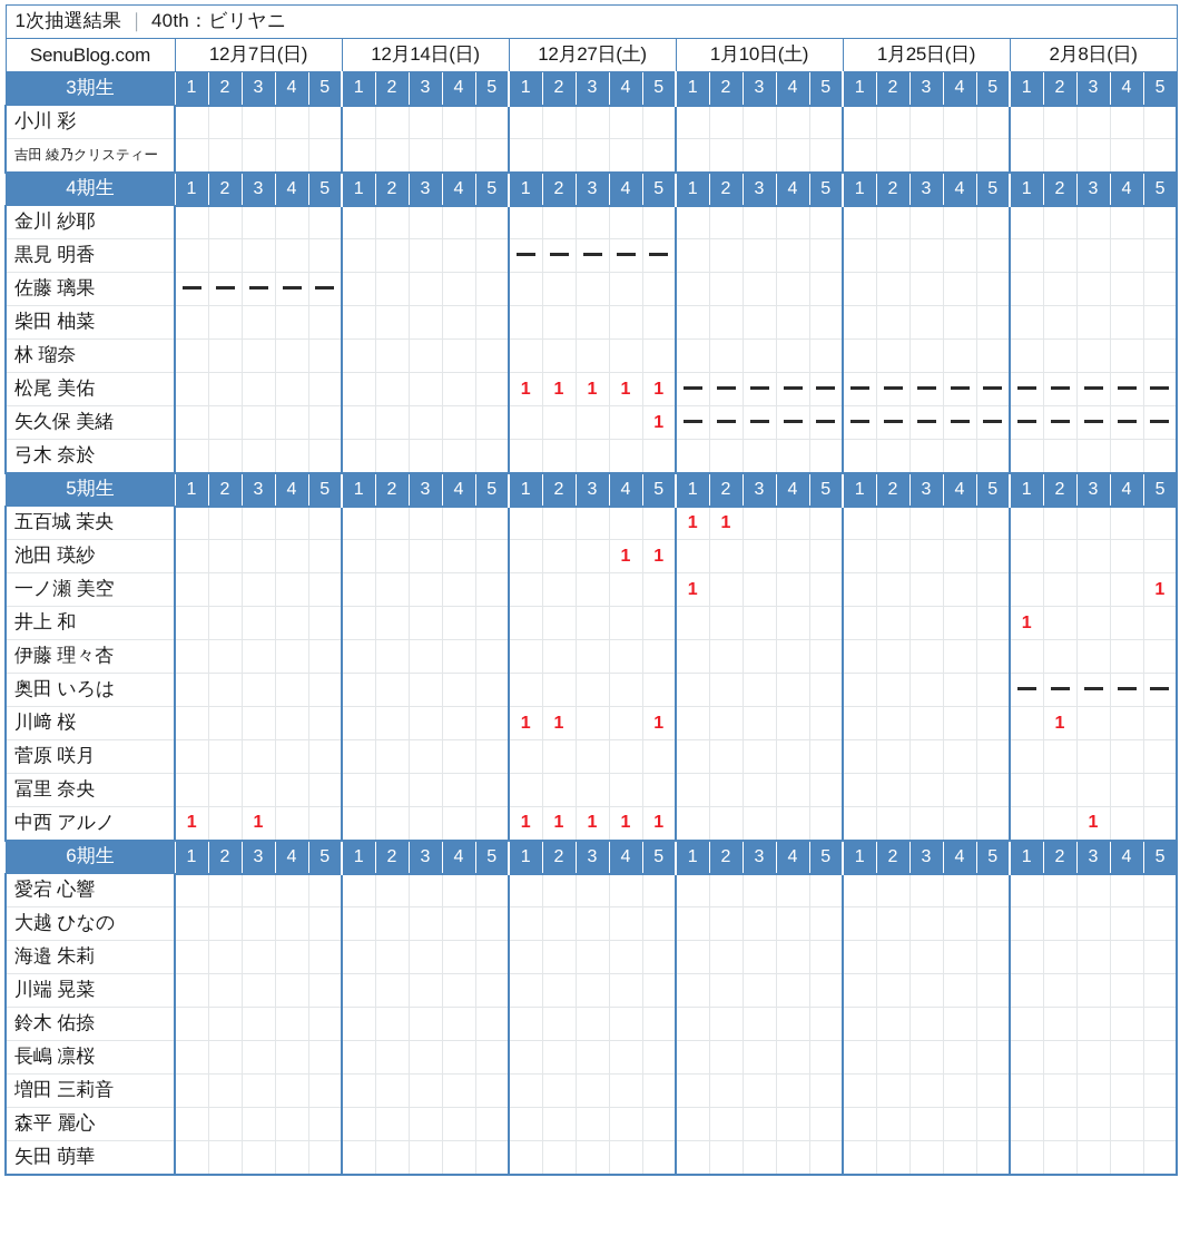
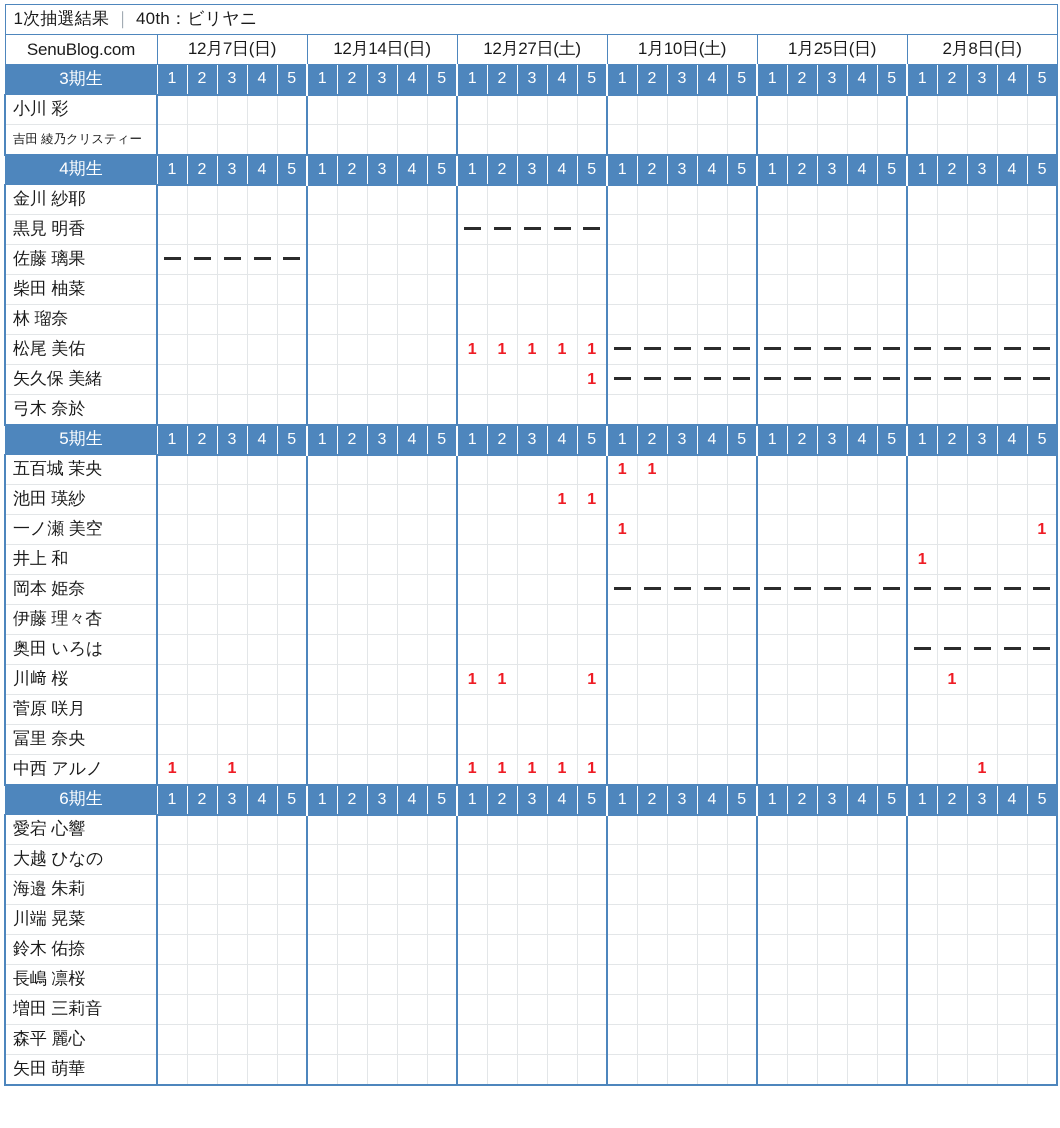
  1次抽選結果 ｜ 40th：ビリヤニ
  SenuBlog.com	12月7日(日)	12月14日(日)	12月27日(土)	1月10日(土)	1月25日(日)	2月8日(日)
  3期生	1	2	3	4	5	1	2	3	4	5	1	2	3	4	5	1	2	3	4	5	1	2	3	4	5	1	2	3	4	5
  小川 彩
  吉田 綾乃クリスティー
  4期生	1	2	3	4	5	1	2	3	4	5	1	2	3	4	5	1	2	3	4	5	1	2	3	4	5	1	2	3	4	5
  金川 紗耶
  黒見 明香
  佐藤 璃果
  柴田 柚菜
  林 瑠奈
  松尾 美佑											1	1	1	1	1
  矢久保 美緒															1
  弓木 奈於
  5期生	1	2	3	4	5	1	2	3	4	5	1	2	3	4	5	1	2	3	4	5	1	2	3	4	5	1	2	3	4	5
  五百城 茉央																1	1
  池田 瑛紗														1	1
  一ノ瀬 美空																1														1
  井上 和																										1
+ 岡本 姫奈
  伊藤 理々杏
  奥田 いろは
  川﨑 桜											1	1			1												1
  菅原 咲月
  冨里 奈央
  中西 アルノ	1		1								1	1	1	1	1													1
  6期生	1	2	3	4	5	1	2	3	4	5	1	2	3	4	5	1	2	3	4	5	1	2	3	4	5	1	2	3	4	5
  愛宕 心響
  大越 ひなの
  海邉 朱莉
  川端 晃菜
  鈴木 佑捺
  長嶋 凛桜
  増田 三莉音
  森平 麗心
  矢田 萌華
